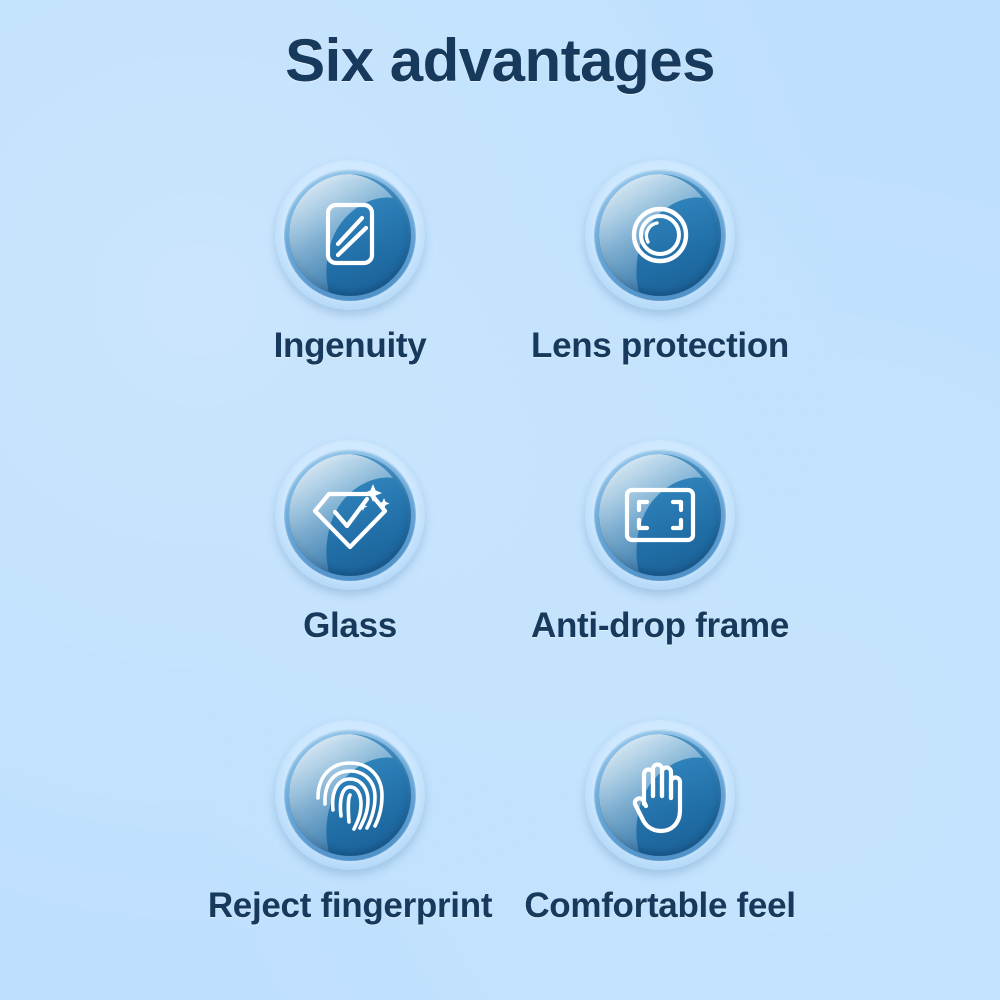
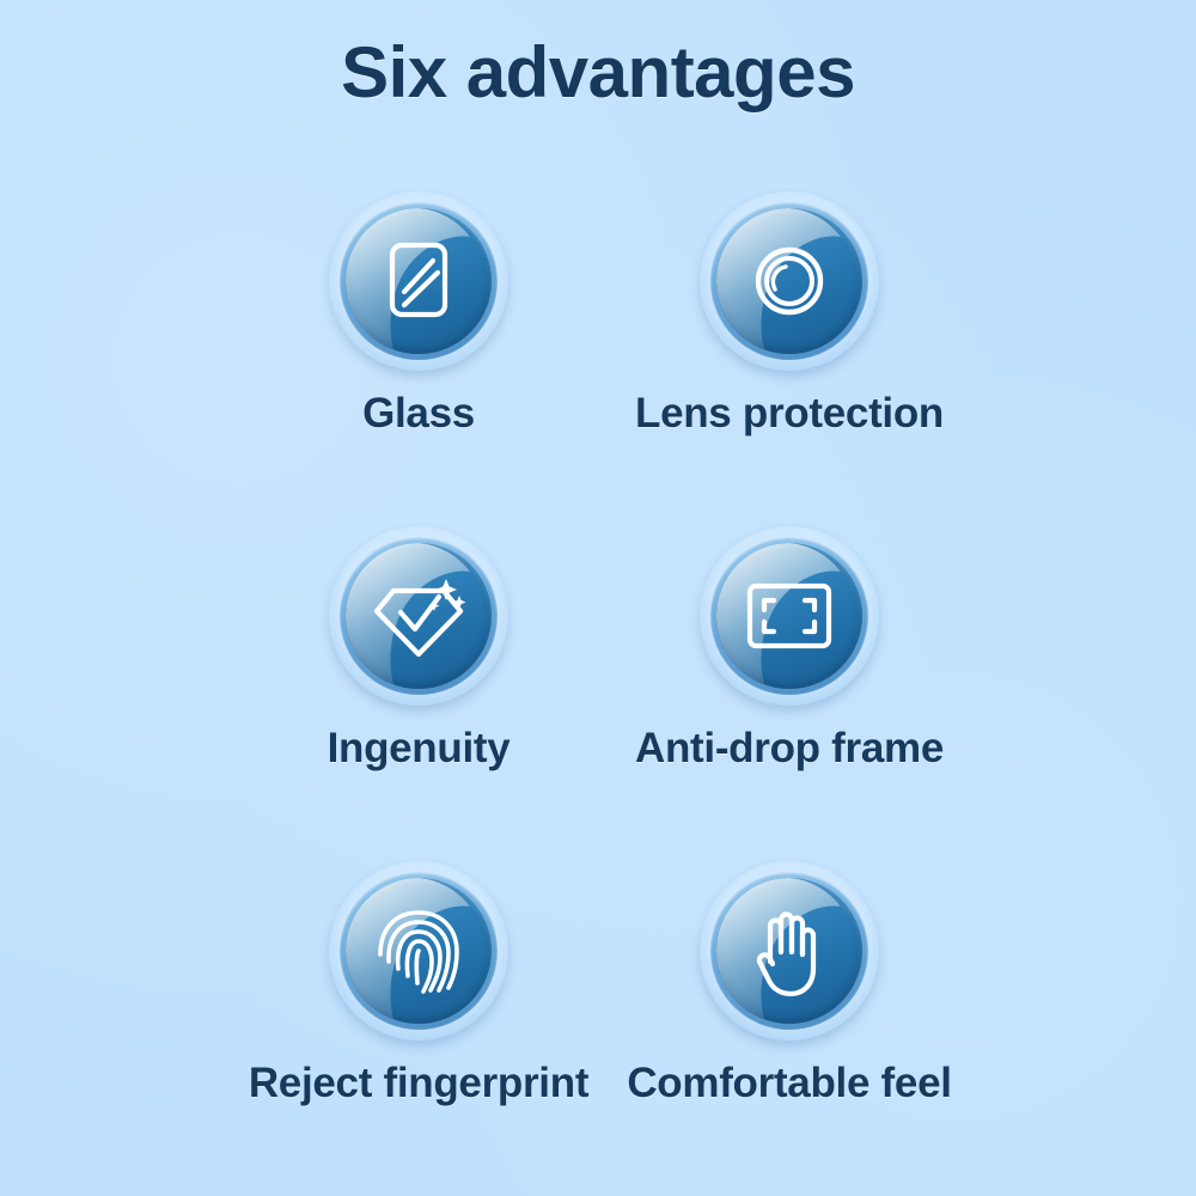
  Six advantages
- Ingenuity
+ Glass
  Lens protection
- Glass
+ Ingenuity
  Anti-drop frame
  Reject fingerprint
  Comfortable feel
